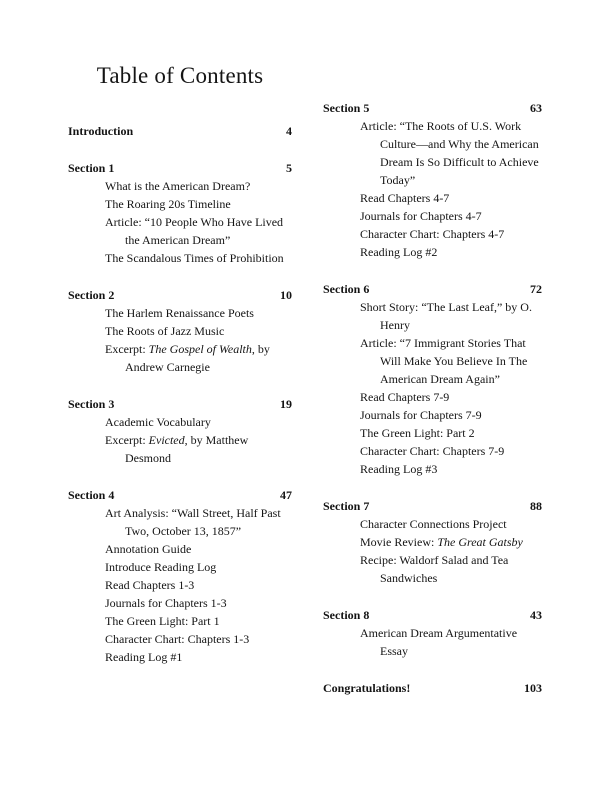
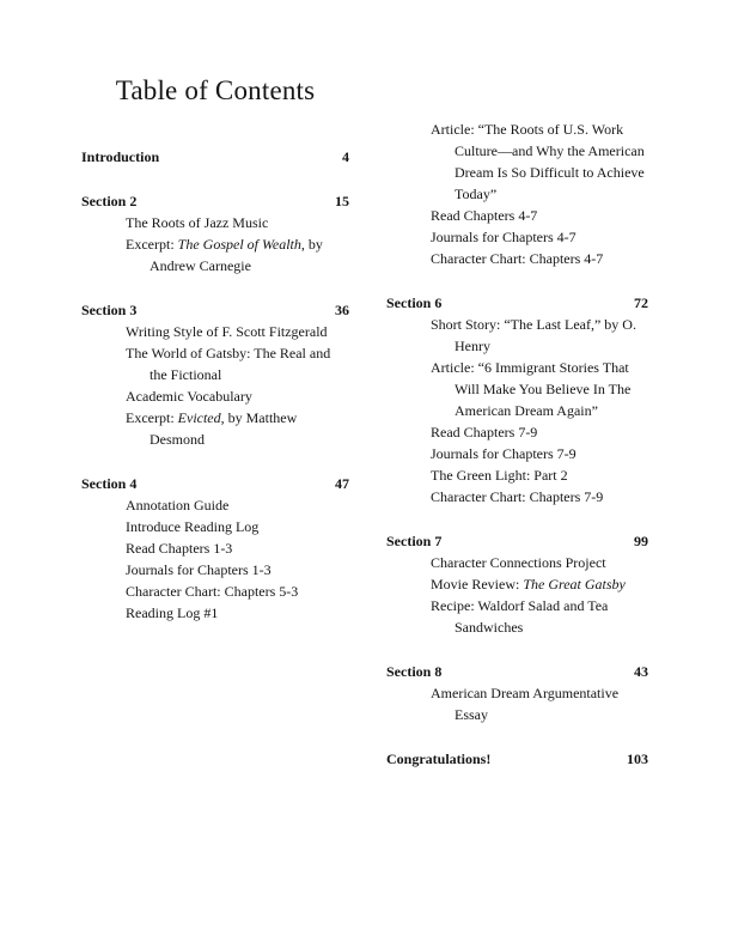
  Table of Contents
  Introduction
  4
- Section 1
- 5
- What is the American Dream?
- The Roaring 20s Timeline
- Article: “10 People Who Have Lived the American Dream”
- The Scandalous Times of Prohibition
  Section 2
- 10
+ 15
- The Harlem Renaissance Poets
  The Roots of Jazz Music
  Excerpt: The Gospel of Wealth, by Andrew Carnegie
  Section 3
- 19
+ 36
+ Writing Style of F. Scott Fitzgerald
+ The World of Gatsby: The Real and the Fictional
  Academic Vocabulary
  Excerpt: Evicted, by Matthew Desmond
  Section 4
  47
- Art Analysis: “Wall Street, Half Past Two, October 13, 1857”
  Annotation Guide
  Introduce Reading Log
  Read Chapters 1-3
  Journals for Chapters 1-3
- The Green Light: Part 1
- Character Chart: Chapters 1-3
+ Character Chart: Chapters 5-3
  Reading Log #1
- Section 5
- 63
  Article: “The Roots of U.S. Work Culture—and Why the American Dream Is So Difficult to Achieve Today”
  Read Chapters 4-7
  Journals for Chapters 4-7
  Character Chart: Chapters 4-7
- Reading Log #2
  Section 6
  72
  Short Story: “The Last Leaf,” by O. Henry
- Article: “7 Immigrant Stories That Will Make You Believe In The American Dream Again”
+ Article: “6 Immigrant Stories That Will Make You Believe In The American Dream Again”
  Read Chapters 7-9
  Journals for Chapters 7-9
  The Green Light: Part 2
  Character Chart: Chapters 7-9
- Reading Log #3
  Section 7
- 88
+ 99
  Character Connections Project
  Movie Review: The Great Gatsby
  Recipe: Waldorf Salad and Tea Sandwiches
  Section 8
  43
  American Dream Argumentative Essay
  Congratulations!
  103
